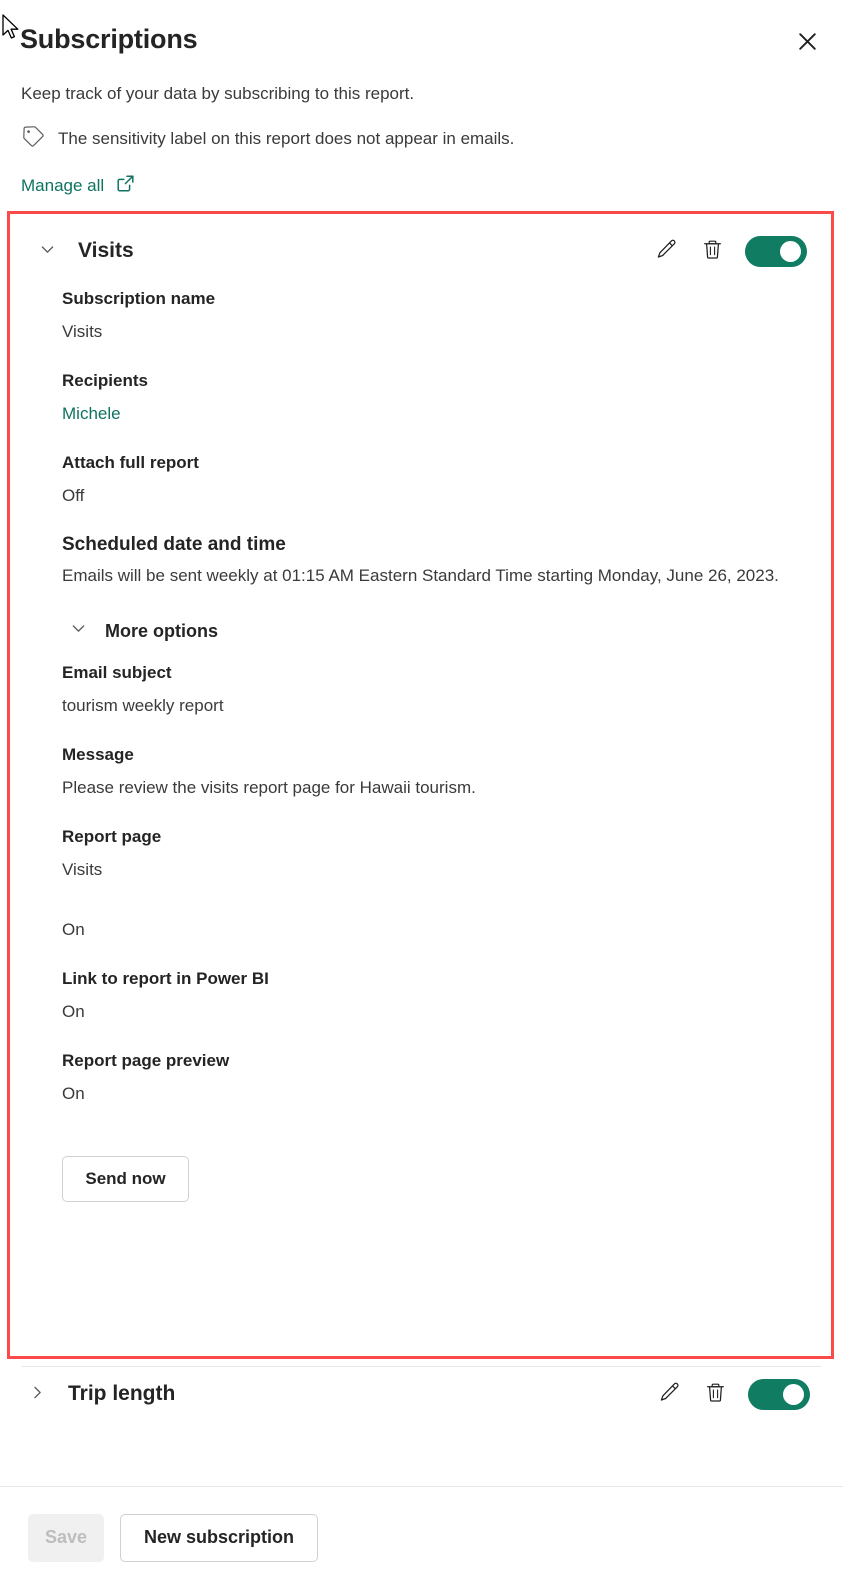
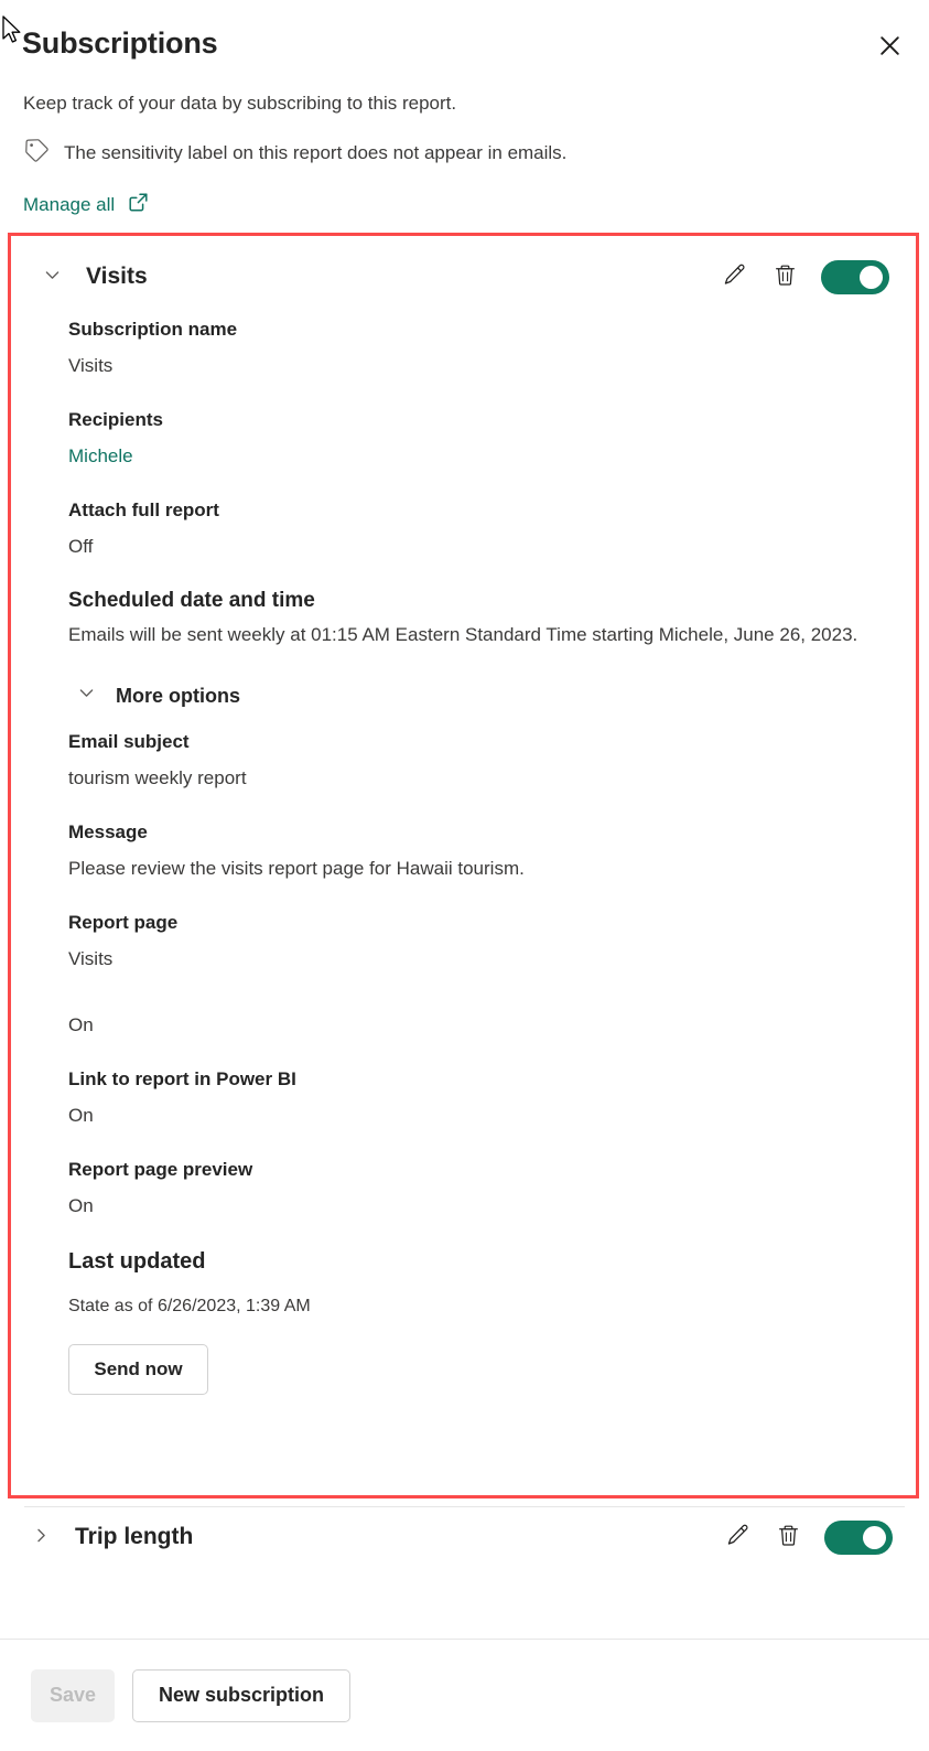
  Subscriptions
  Keep track of your data by subscribing to this report.
  The sensitivity label on this report does not appear in emails.
  Manage all
  Visits
  Subscription name
  Visits
  Recipients
  Michele
  Attach full report
  Off
  Scheduled date and time
- Emails will be sent weekly at 01:15 AM Eastern Standard Time starting Monday, June 26, 2023.
+ Emails will be sent weekly at 01:15 AM Eastern Standard Time starting Michele, June 26, 2023.
  More options
  Email subject
  tourism weekly report
  Message
  Please review the visits report page for Hawaii tourism.
  Report page
  Visits
  On
  Link to report in Power BI
  On
  Report page preview
  On
+ Last updated
+ State as of 6/26/2023, 1:39 AM
  Send now
  Trip length
  Save
  New subscription
